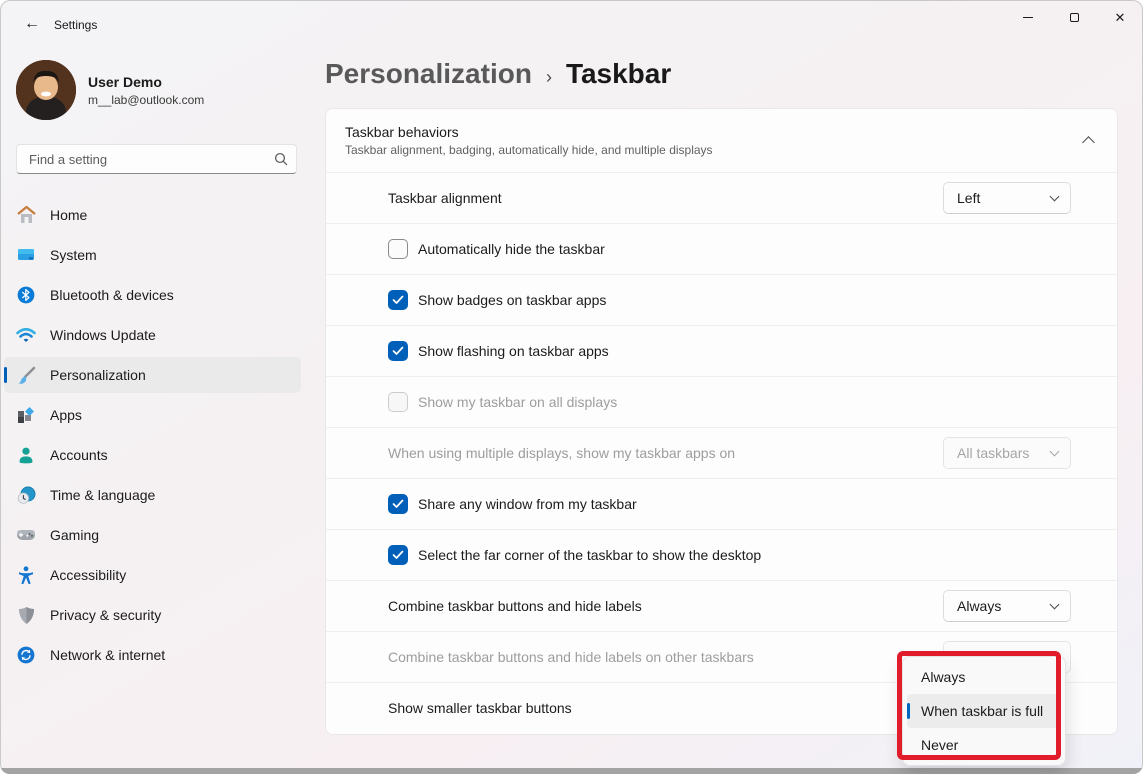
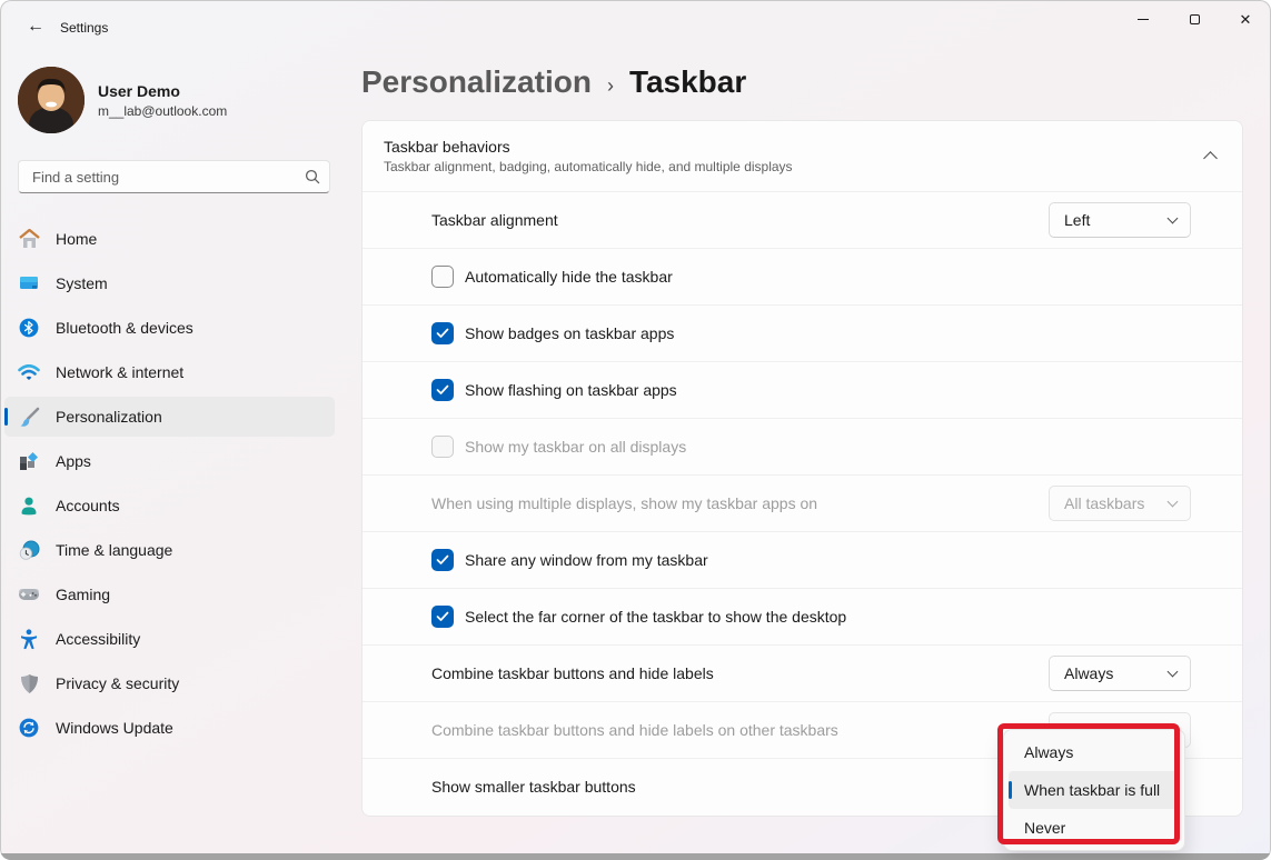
  ←
  Settings
  ✕
  User Demo
  m__lab@outlook.com
  Find a setting
  Home
  System
  Bluetooth & devices
- Windows Update
+ Network & internet
  Personalization
  Apps
  Accounts
  Time & language
  Gaming
  Accessibility
  Privacy & security
- Network & internet
+ Windows Update
  Personalization
  ›
  Taskbar
  Taskbar behaviors
  Taskbar alignment, badging, automatically hide, and multiple displays
  Taskbar alignment
  Left
  Automatically hide the taskbar
  Show badges on taskbar apps
  Show flashing on taskbar apps
  Show my taskbar on all displays
  When using multiple displays, show my taskbar apps on
  All taskbars
  Share any window from my taskbar
  Select the far corner of the taskbar to show the desktop
  Combine taskbar buttons and hide labels
  Always
  Combine taskbar buttons and hide labels on other taskbars
  Show smaller taskbar buttons
  Always
  When taskbar is full
  Never
